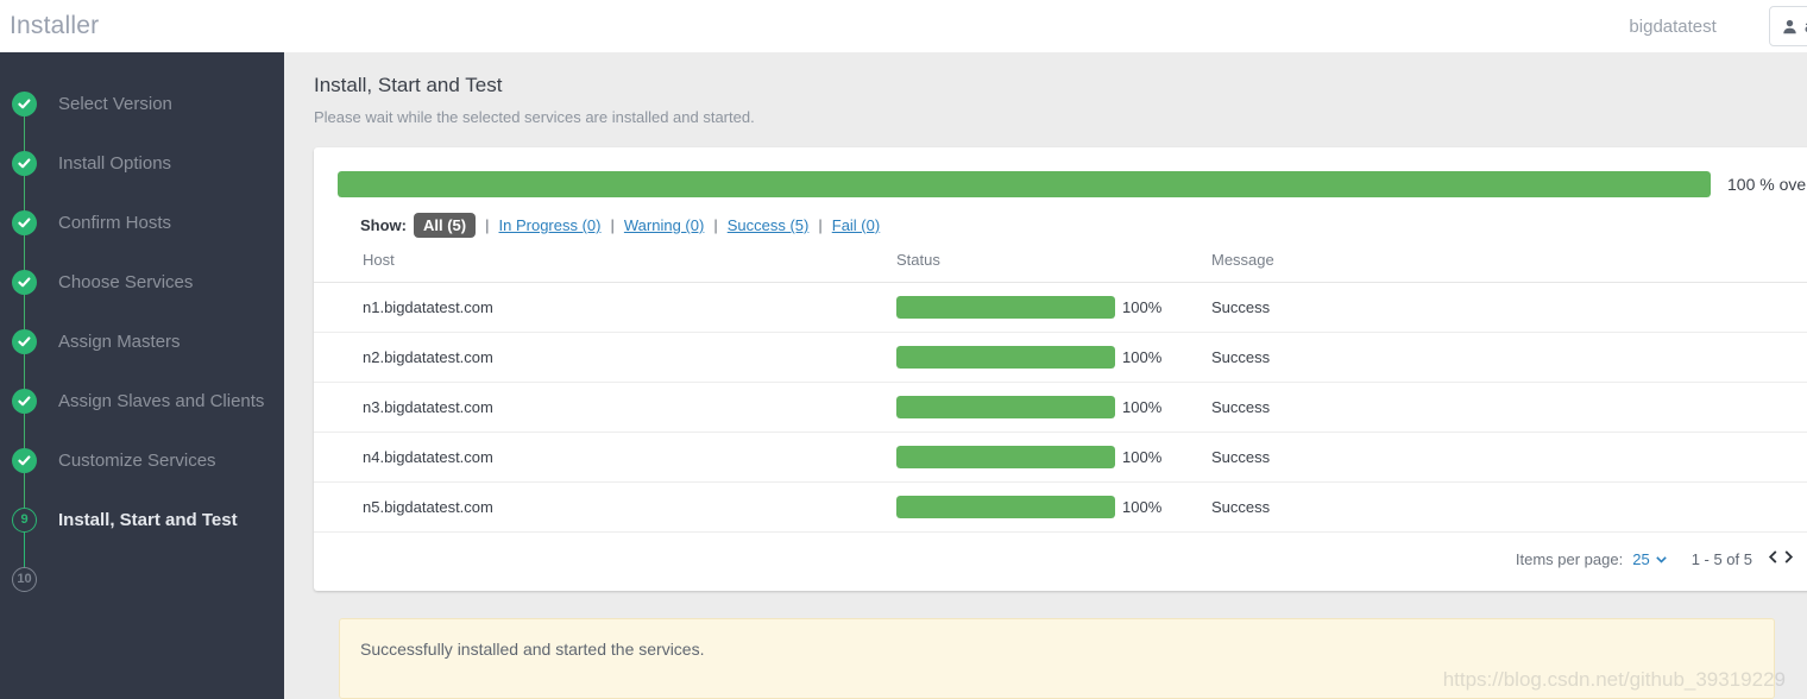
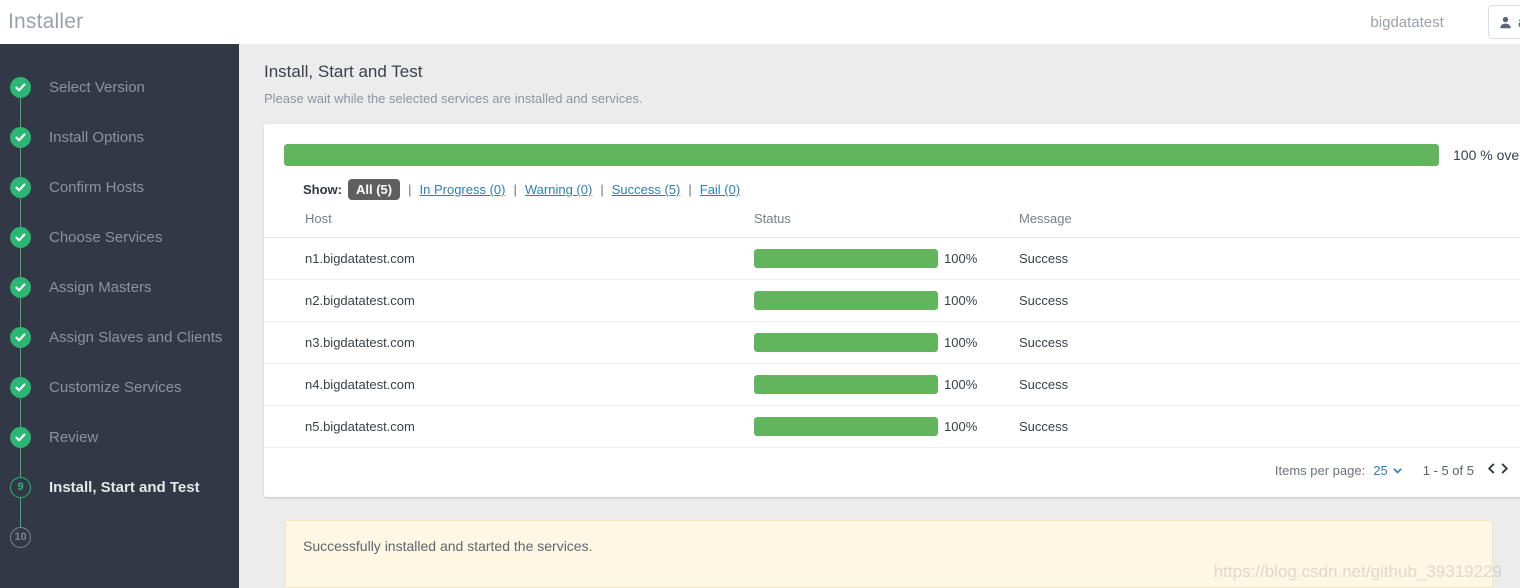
  Installer
  bigdatatest
  Select Version
  Install Options
  Confirm Hosts
  Choose Services
  Assign Masters
  Assign Slaves and Clients
  Customize Services
+ Review
  9
  Install, Start and Test
  10
  Install, Start and Test
- Please wait while the selected services are installed and started.
+ Please wait while the selected services are installed and services.
  100 % ove
  Show:
  All (5) | In Progress (0) | Warning (0) | Success (5) | Fail (0)
  Host	Status	Message
  n1.bigdatatest.com	100%	Success
  n2.bigdatatest.com	100%	Success
  n3.bigdatatest.com	100%	Success
  n4.bigdatatest.com	100%	Success
  n5.bigdatatest.com	100%	Success
  Items per page:
  25
  1 - 5 of 5
  Successfully installed and started the services.
  https://blog.csdn.net/github_39319229
